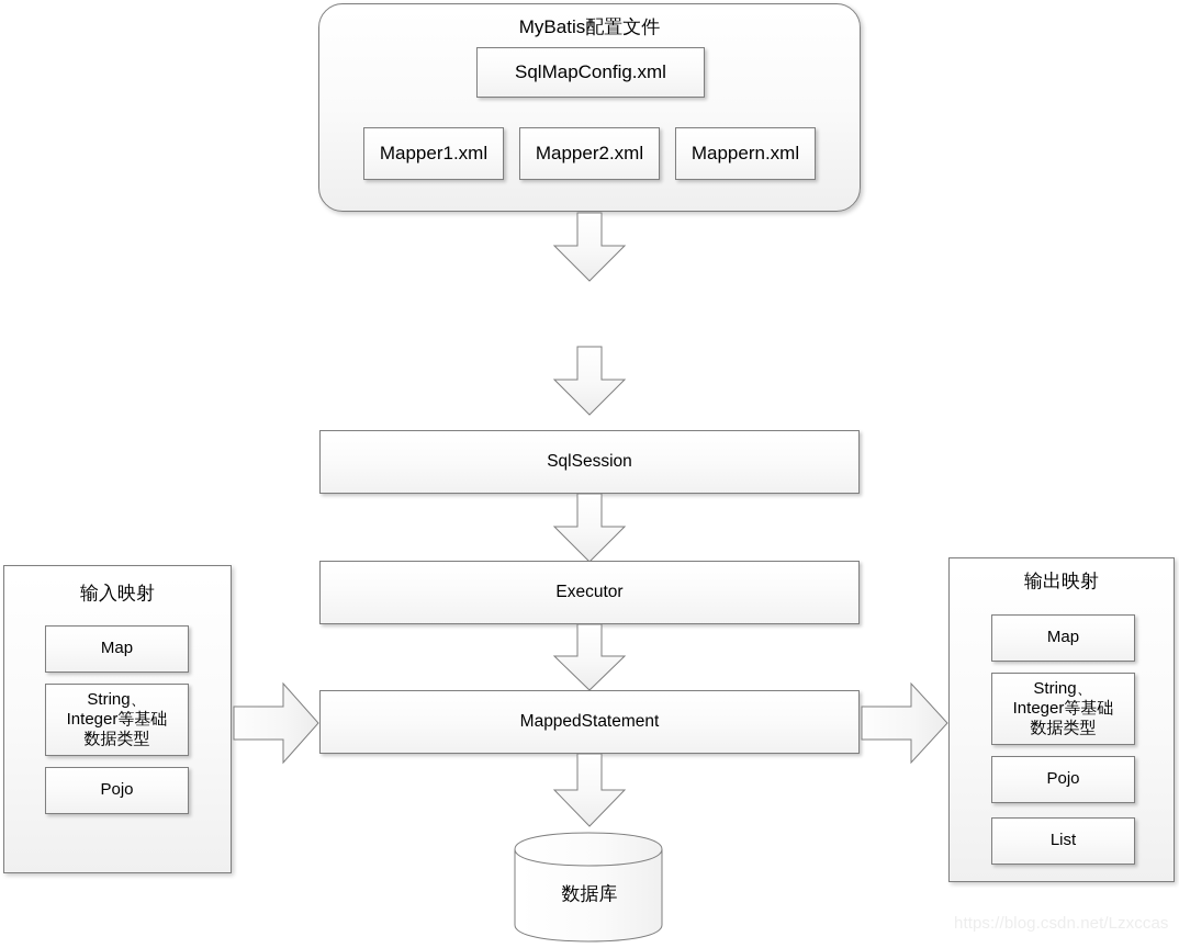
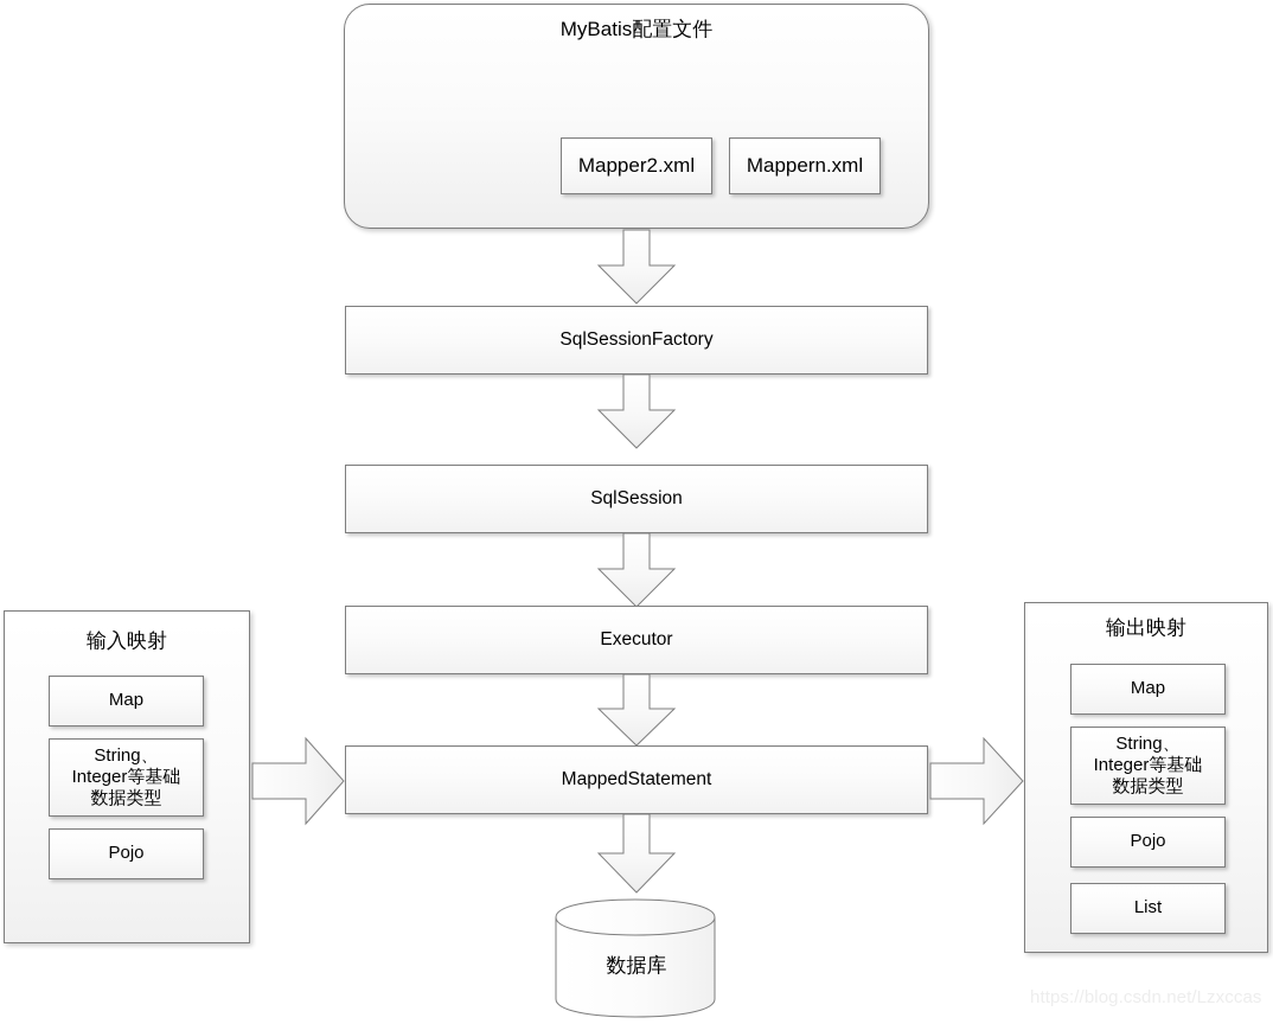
  MyBatis配置文件
- SqlMapConfig.xml
- Mapper1.xml
  Mapper2.xml
  Mappern.xml
+ SqlSessionFactory
  SqlSession
  Executor
  MappedStatement
  数据库
  输入映射
  Map
  String、
  Integer等基础
  数据类型
  Pojo
  输出映射
  Map
  String、
  Integer等基础
  数据类型
  Pojo
  List
